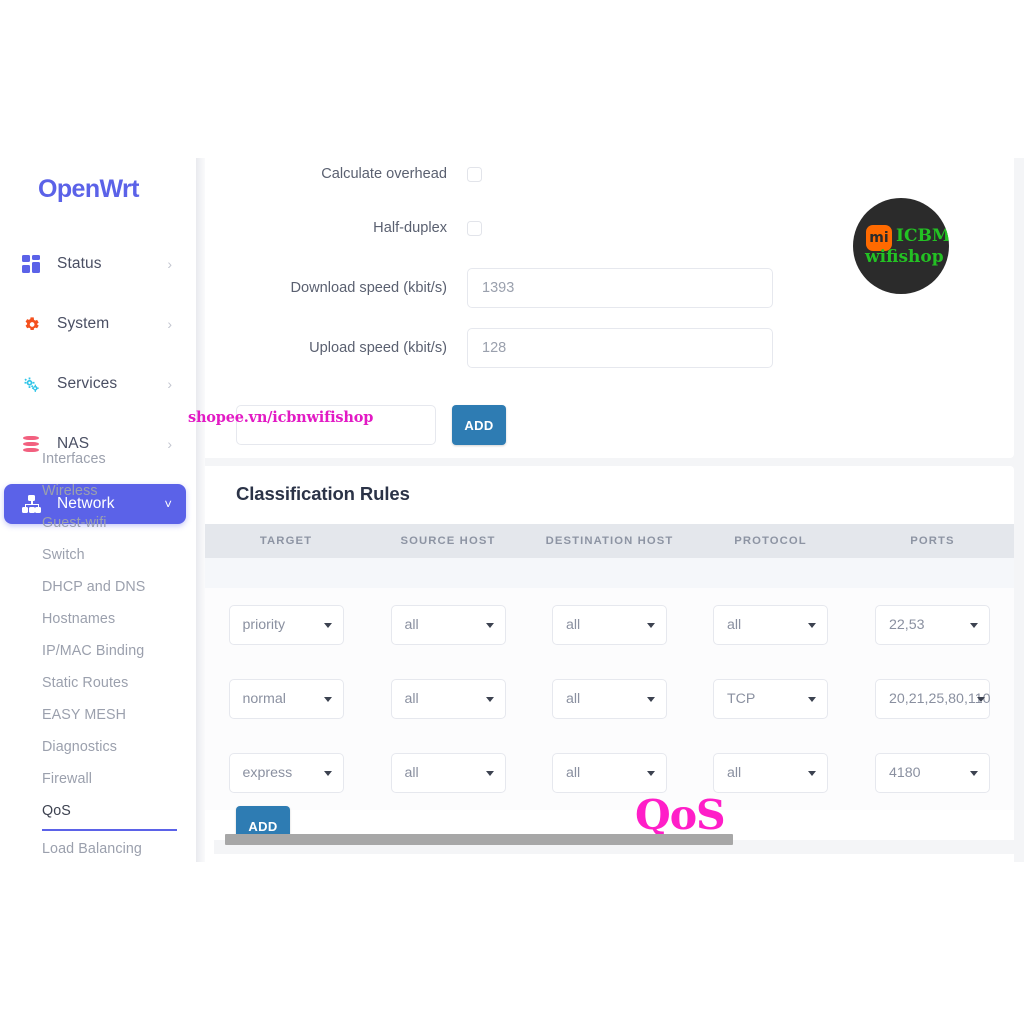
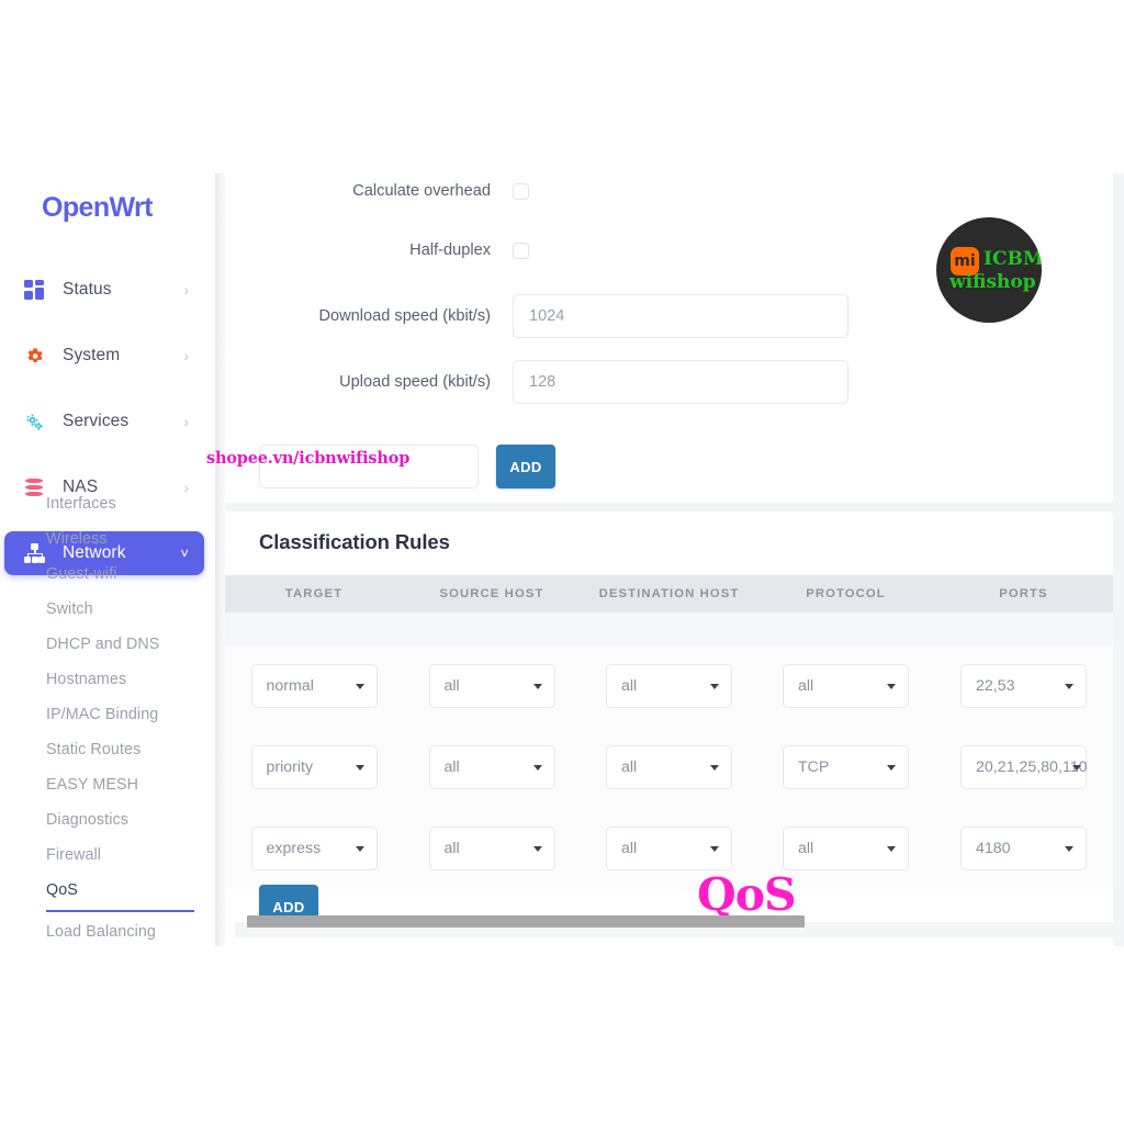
  OpenWrt
  Status
  ›
  System
  ›
  Services
  ›
  NAS
  ›
  Network
  ˅
  Interfaces
  Wireless
  Guest-wifi
  Switch
  DHCP and DNS
  Hostnames
  IP/MAC Binding
  Static Routes
  EASY MESH
  Diagnostics
  Firewall
  QoS
  Load Balancing
  Calculate overhead
  Half-duplex
  Download speed (kbit/s)
- 1393
+ 1024
  Upload speed (kbit/s)
  128
  ADD
  Classification Rules
  TARGET
  SOURCE HOST
  DESTINATION HOST
  PROTOCOL
  PORTS
- priority
+ normal
  all
  all
  all
  22,53
- normal
+ priority
  all
  all
  TCP
  20,21,25,80,110
  express
  all
  all
  all
  4180
  ADD
  QoS
  shopee.vn/icbnwifishop
  mi
  ICBM
  wifishop
